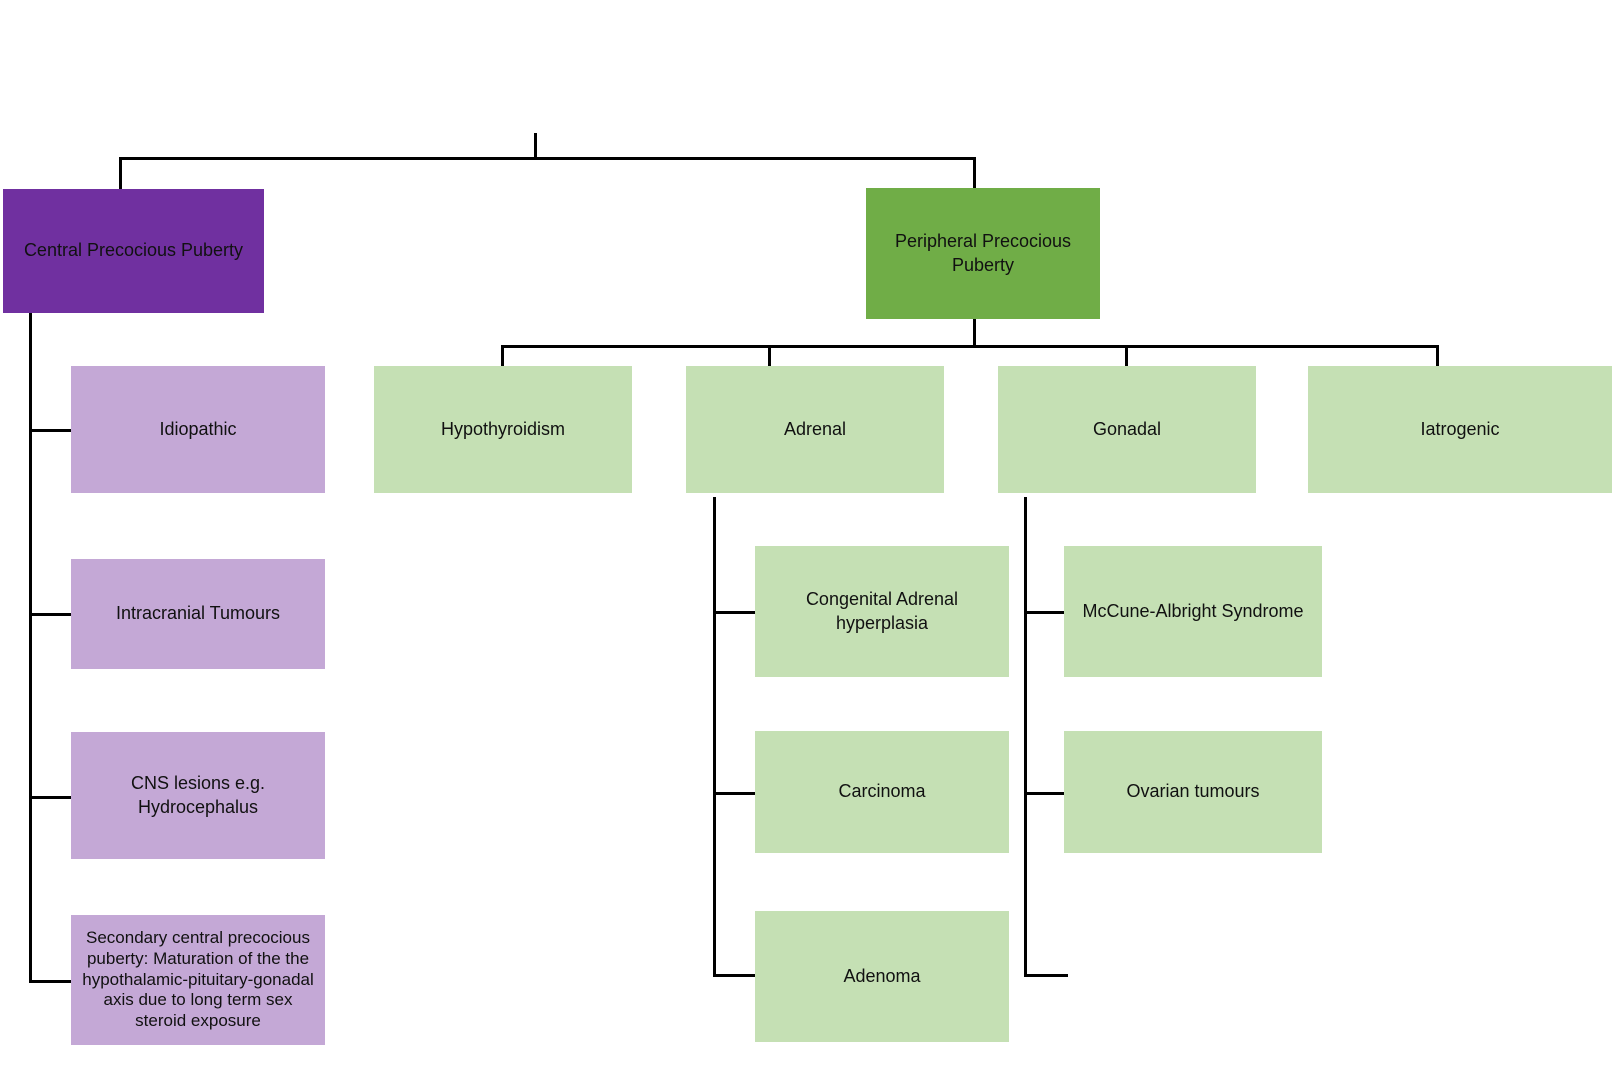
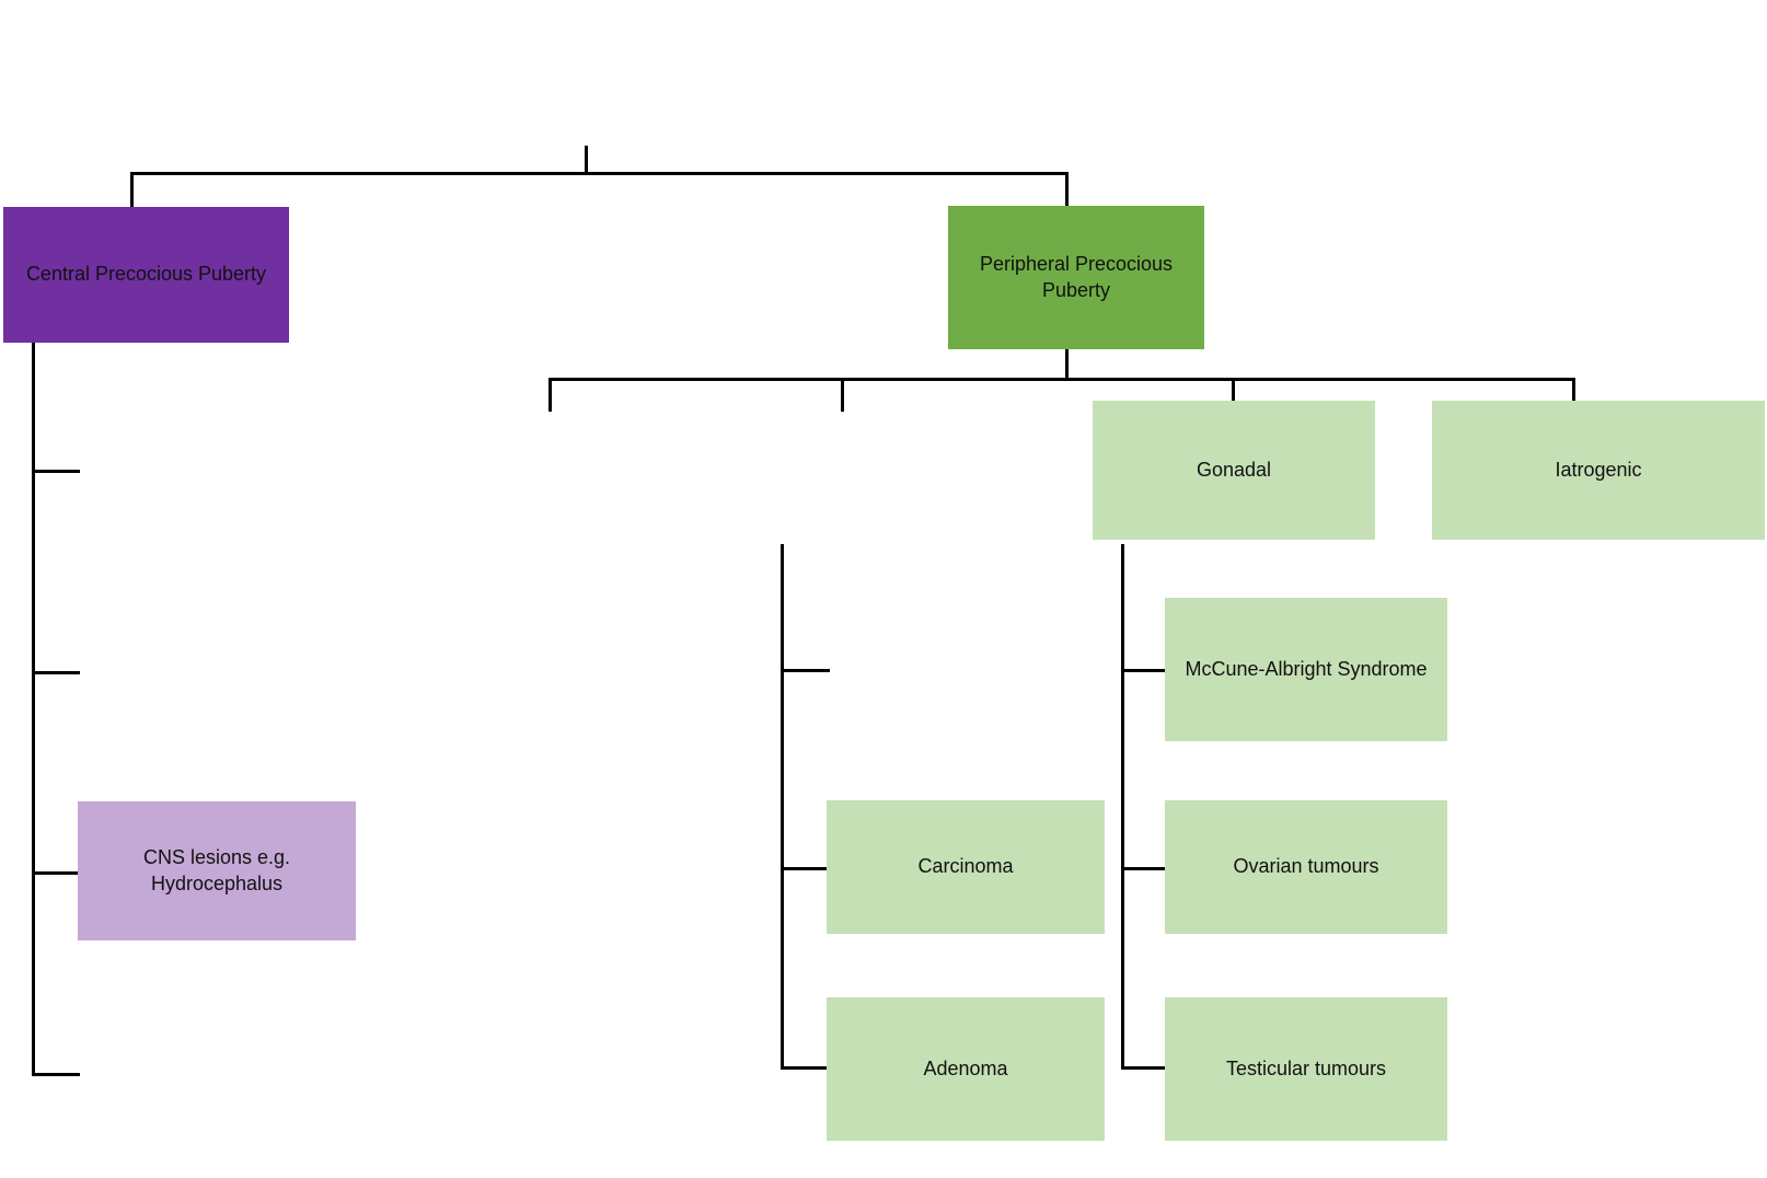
  Central Precocious Puberty
  Peripheral Precocious Puberty
- Idiopathic
- Intracranial Tumours
  CNS lesions e.g.
  Hydrocephalus
- Secondary central precocious puberty: Maturation of the the hypothalamic-pituitary-gonadal axis due to long term sex steroid exposure
- Hypothyroidism
- Adrenal
  Gonadal
  Iatrogenic
- Congenital Adrenal
- hyperplasia
  Carcinoma
  Adenoma
  McCune-Albright Syndrome
  Ovarian tumours
+ Testicular tumours
